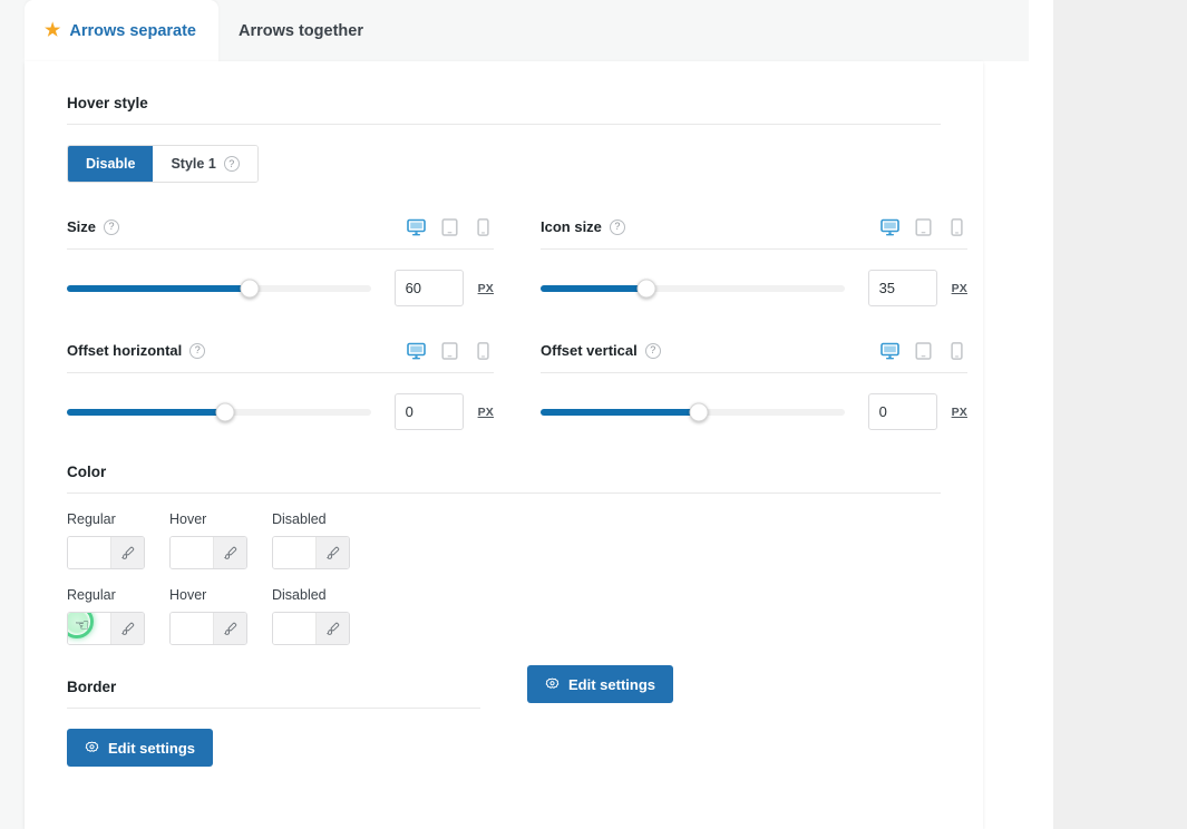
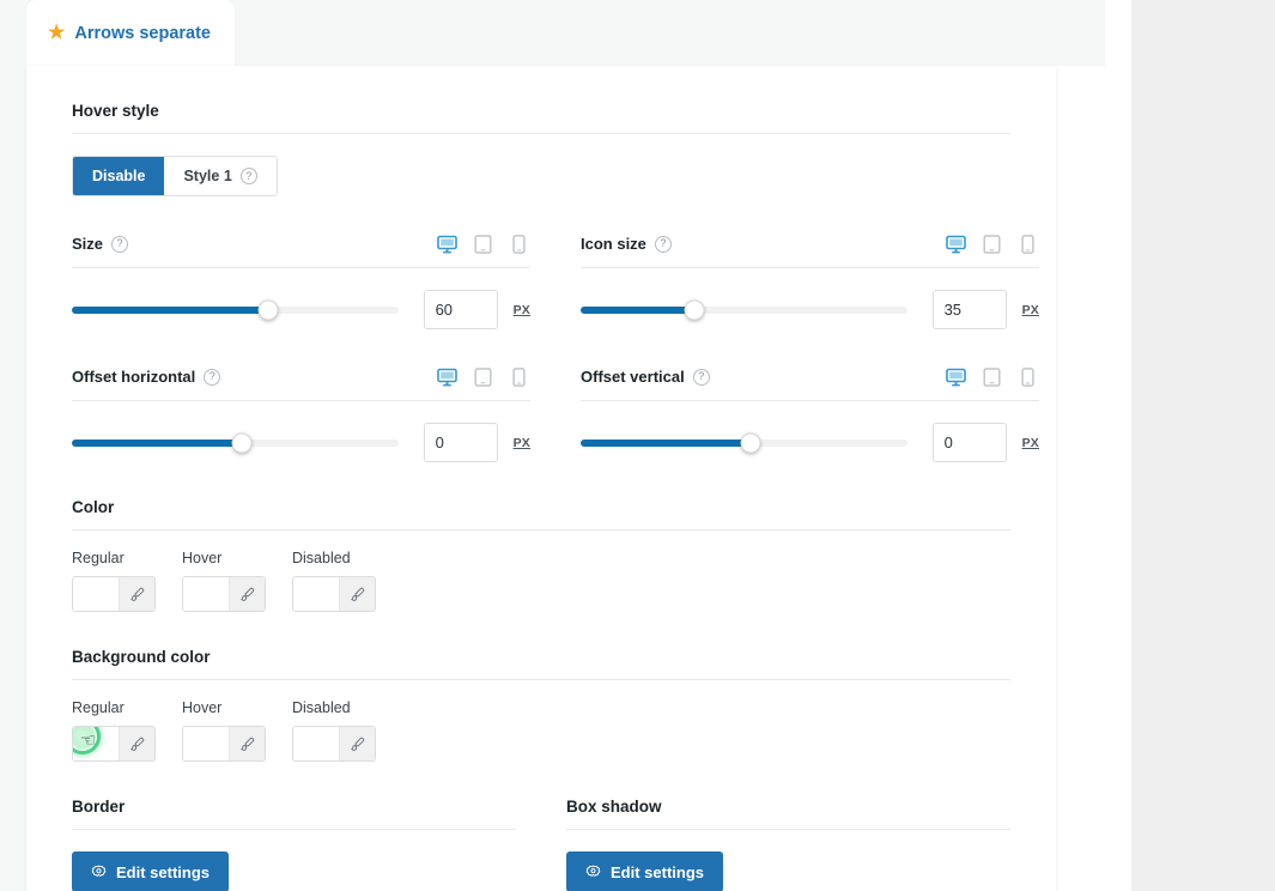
  ★
  Arrows separate
- Arrows together
  Hover style
  Disable
  Style 1
  ?
  Size
  ?
  60
  PX
  Icon size
  ?
  35
  PX
  Offset horizontal
  ?
  0
  PX
  Offset vertical
  ?
  0
  PX
  Color
  Regular
  Hover
  Disabled
+ Background color
  Regular
  ☜
  Hover
  Disabled
  Border
  Edit settings
+ Box shadow
  Edit settings
